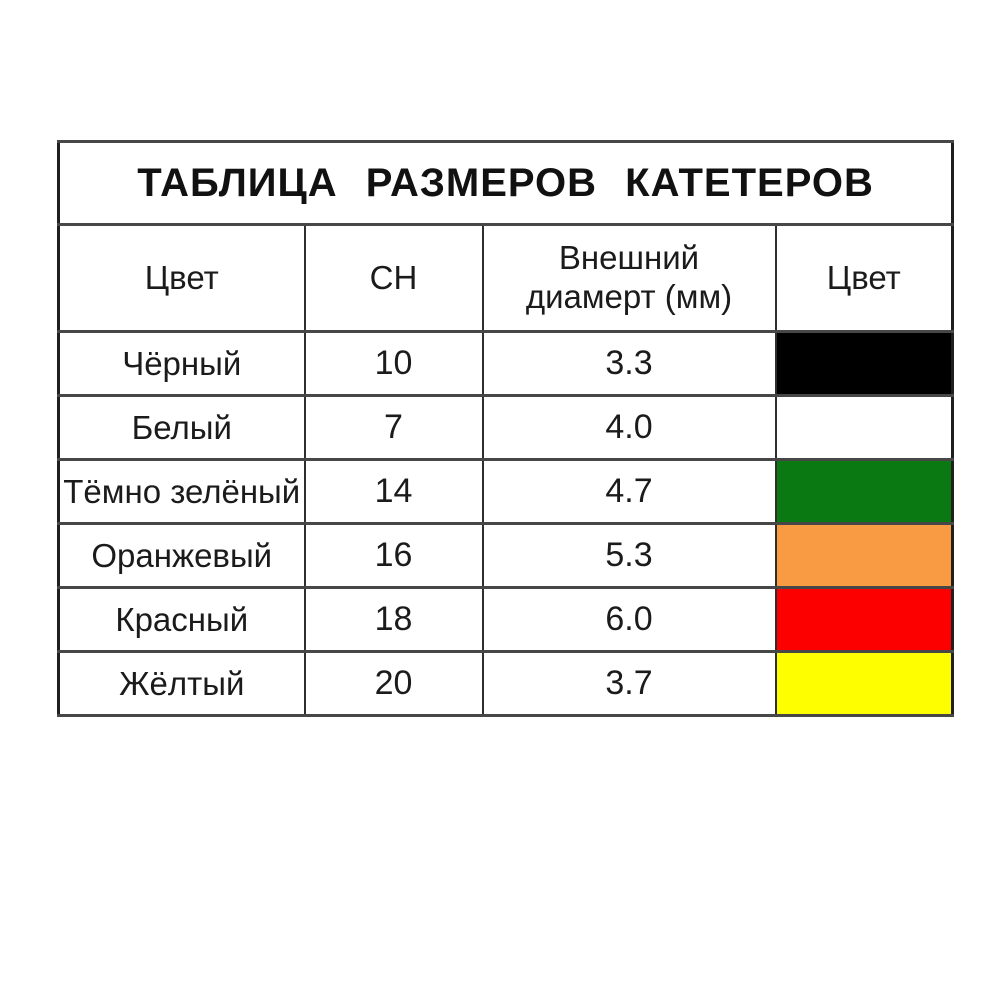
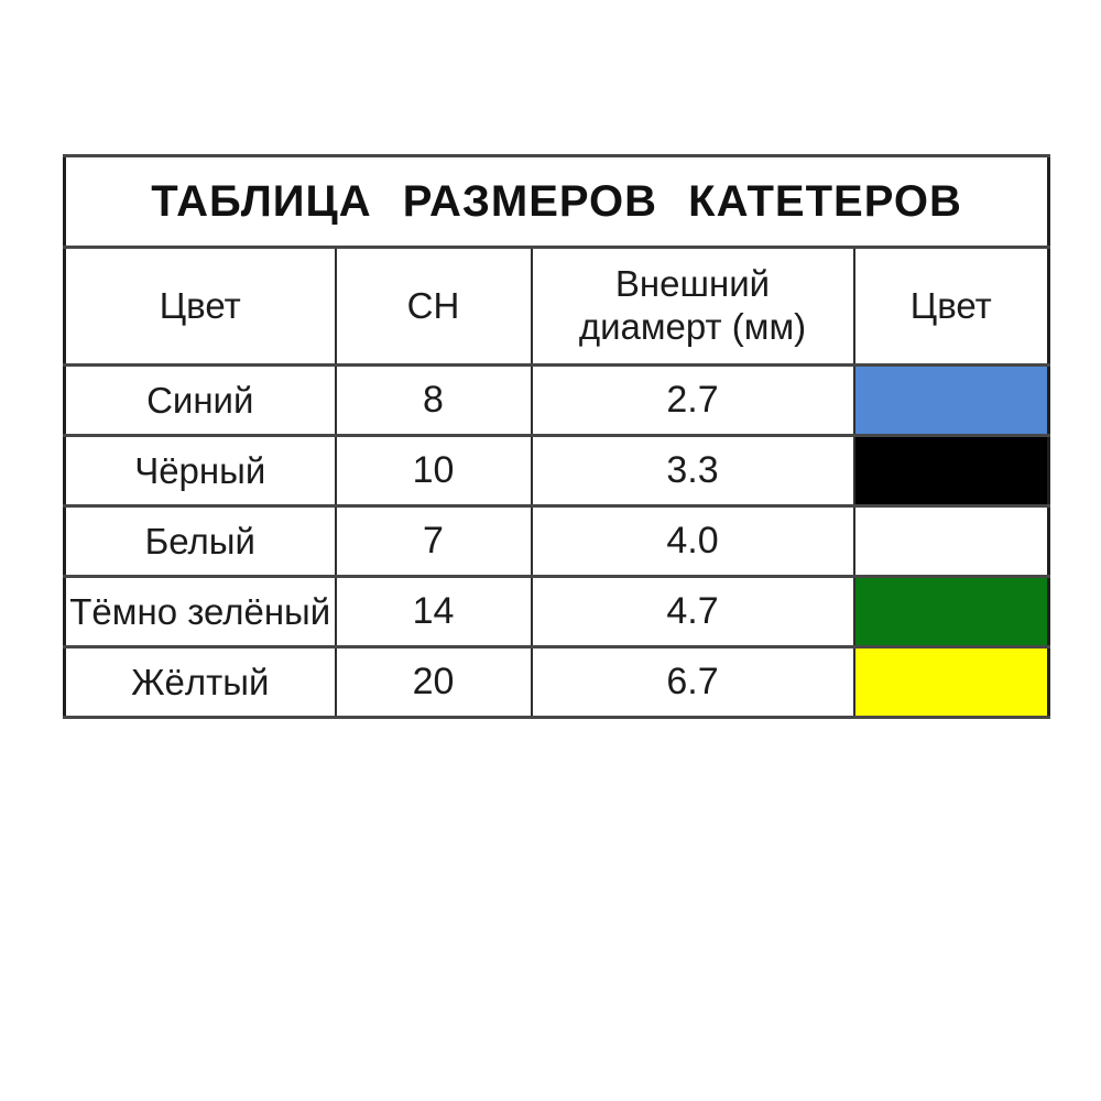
  ТАБЛИЦА РАЗМЕРОВ КАТЕТЕРОВ
  Цвет	CH	Внешний диамерт (мм)	Цвет
+ Синий	8	2.7
  Чёрный	10	3.3
  Белый	7	4.0
  Тёмно зелёный	14	4.7
- Оранжевый	16	5.3
- Красный	18	6.0
- Жёлтый	20	3.7
+ Жёлтый	20	6.7
